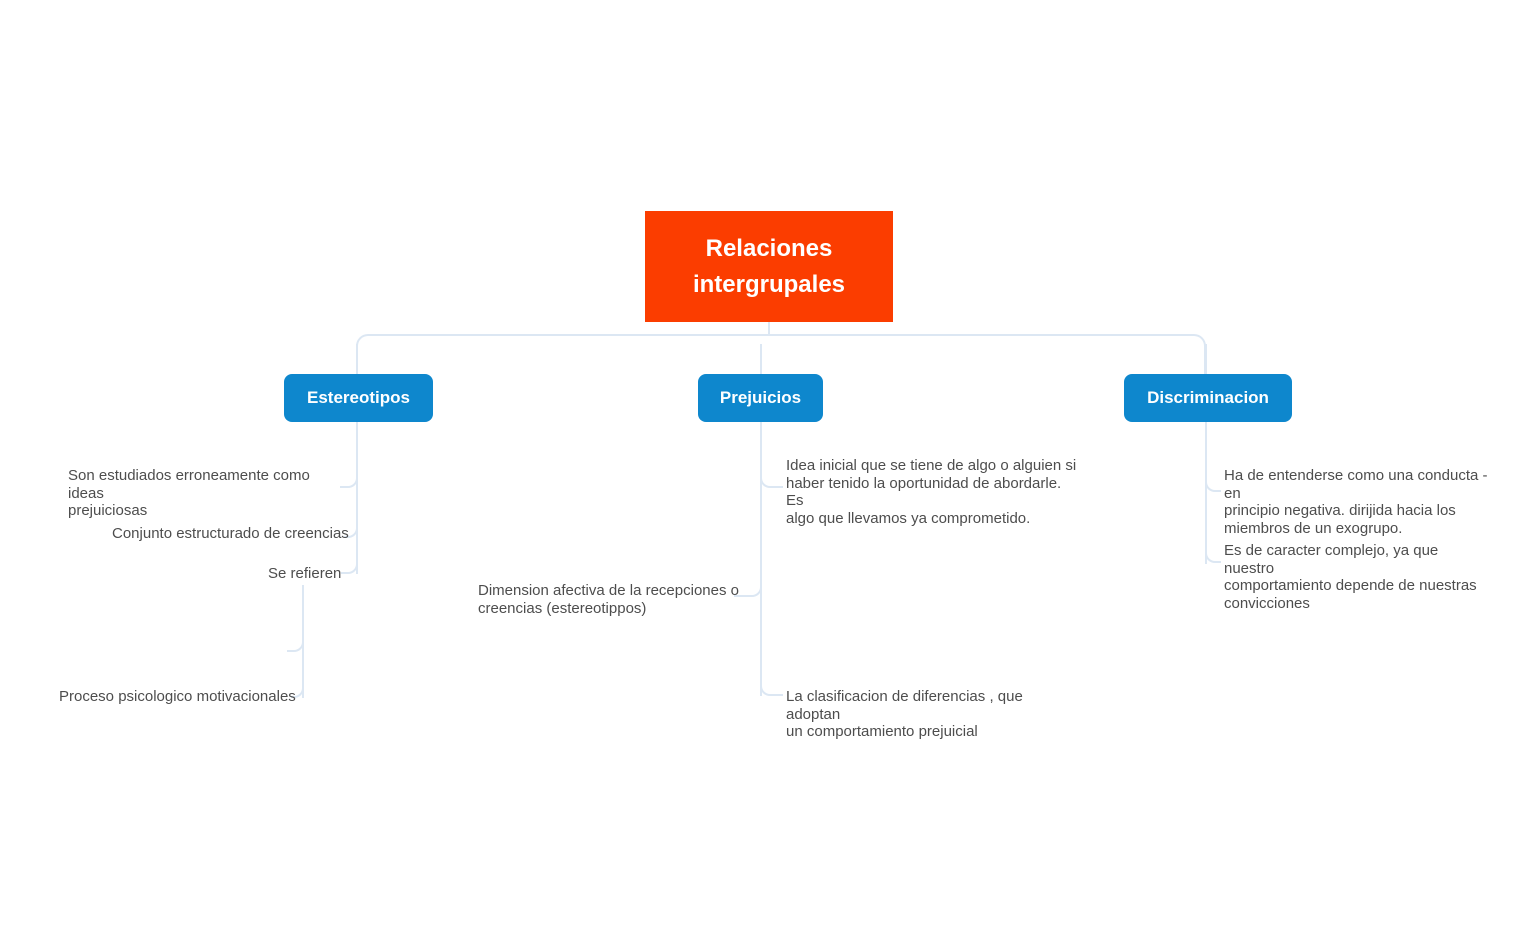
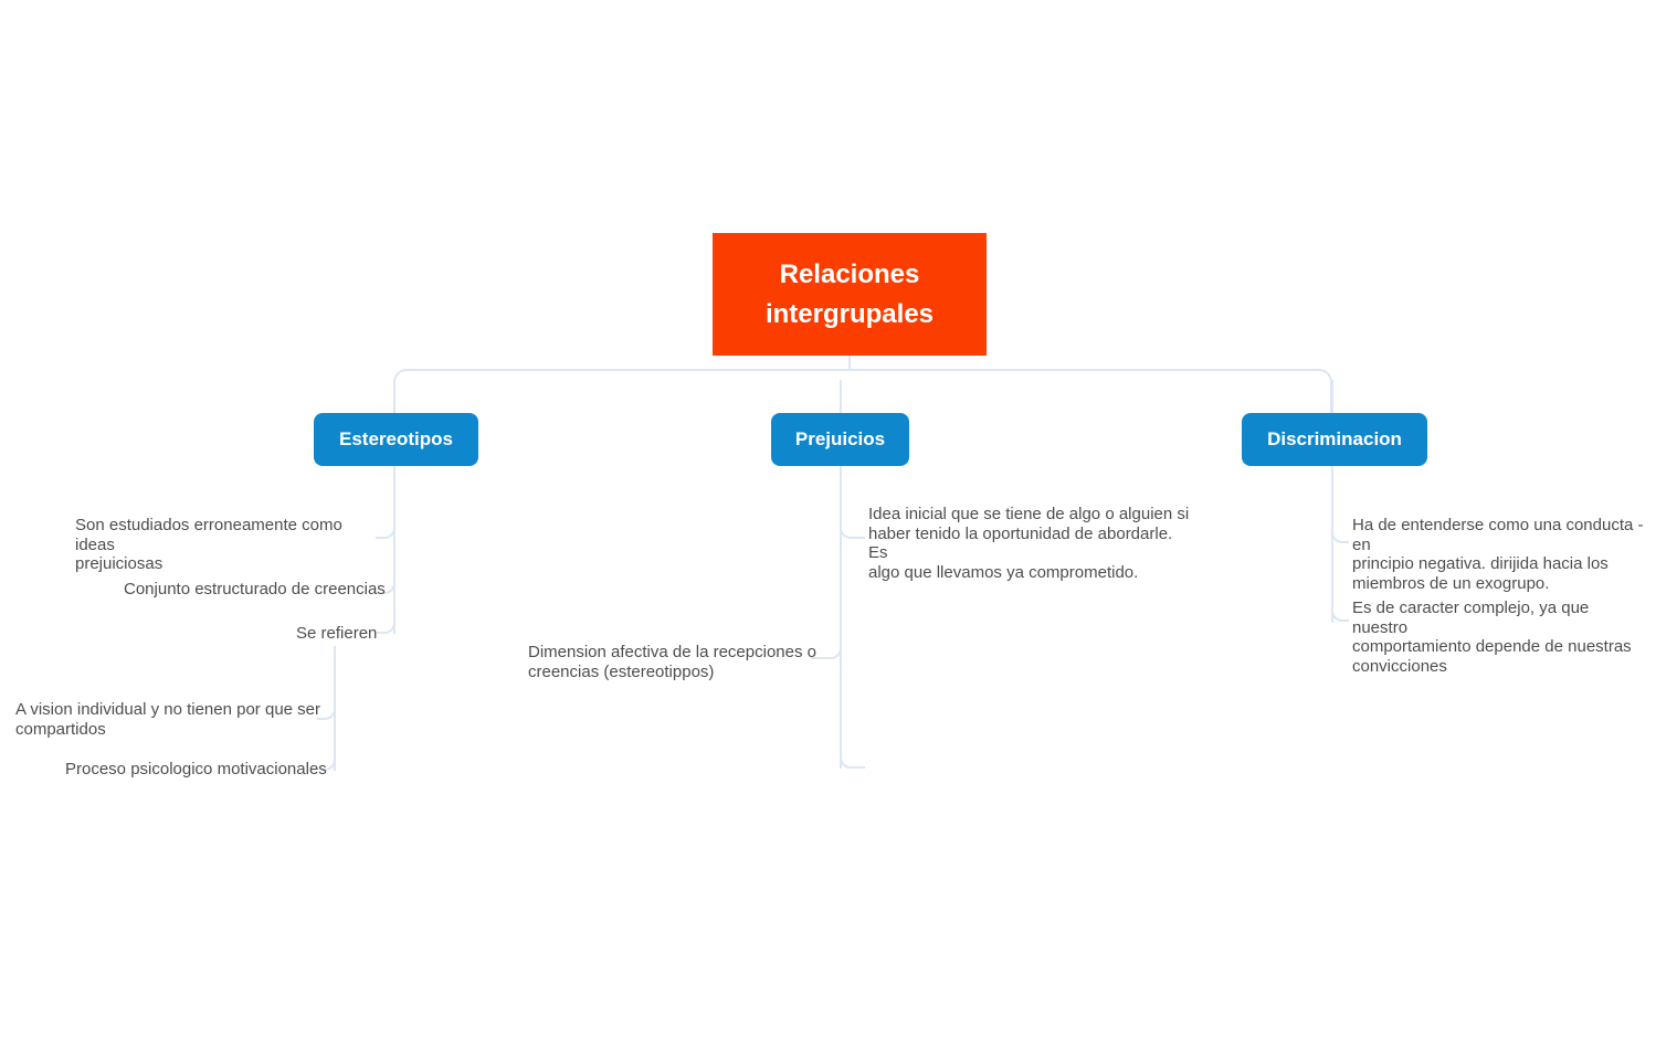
  Relaciones
  intergrupales
  Estereotipos
  Prejuicios
  Discriminacion
  Son estudiados erroneamente como ideas
  prejuiciosas
  Conjunto estructurado de creencias
  Se refieren
+ A vision individual y no tienen por que ser
+ compartidos
  Proceso psicologico motivacionales
  Idea inicial que se tiene de algo o alguien si
  haber tenido la oportunidad de abordarle. Es
  algo que llevamos ya comprometido.
  Dimension afectiva de la recepciones o
  creencias (estereotippos)
- La clasificacion de diferencias , que adoptan
- un comportamiento prejuicial
  Ha de entenderse como una conducta - en
  principio negativa. dirijida hacia los
  miembros de un exogrupo.
  Es de caracter complejo, ya que nuestro
  comportamiento depende de nuestras
  convicciones
